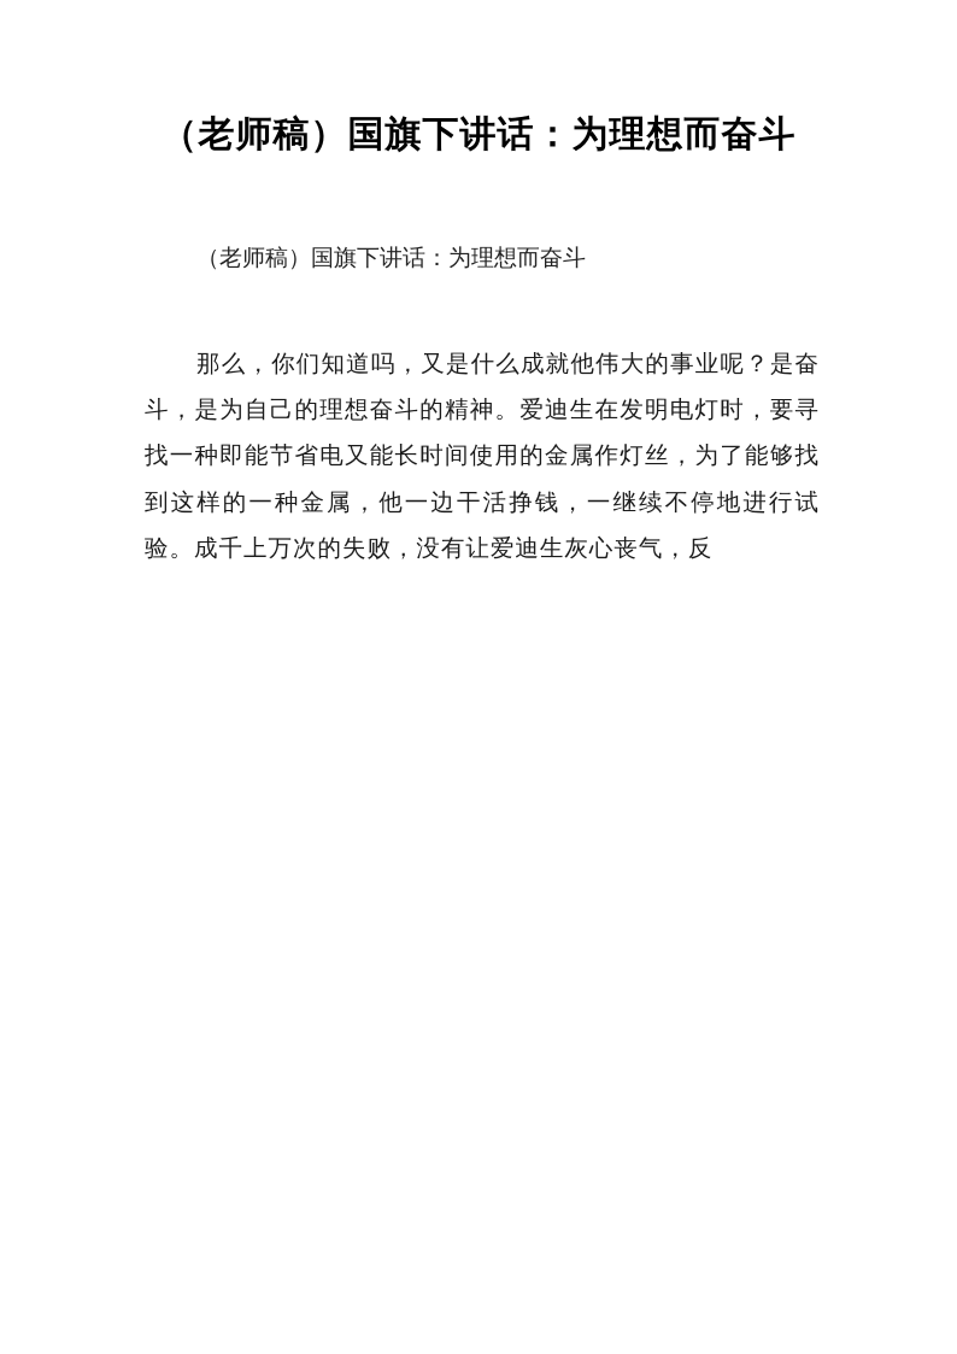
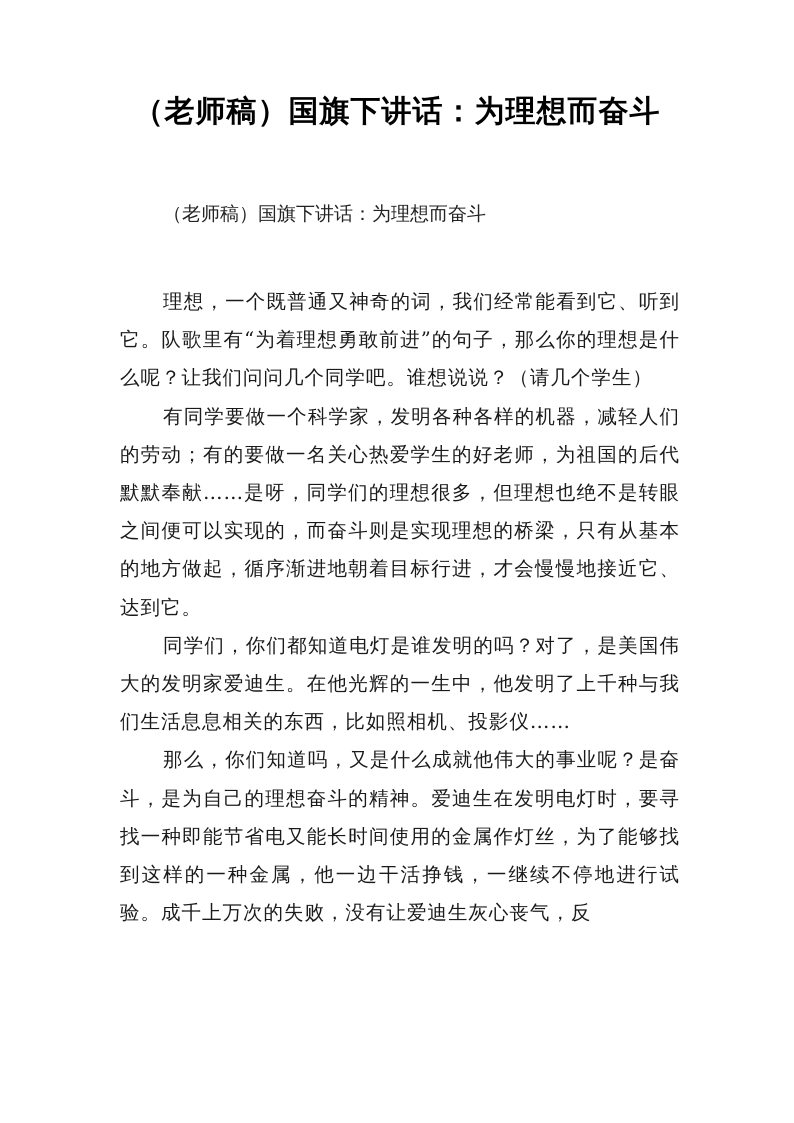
  （老师稿）国旗下讲话：为理想而奋斗
  （老师稿）国旗下讲话：为理想而奋斗
+ 理想，一个既普通又神奇的词，我们经常能看到它、听到它。队歌里有“为着理想勇敢前进”的句子，那么你的理想是什么呢？让我们问问几个同学吧。谁想说说？（请几个学生）
+ 有同学要做一个科学家，发明各种各样的机器，减轻人们的劳动；有的要做一名关心热爱学生的好老师，为祖国的后代默默奉献……是呀，同学们的理想很多，但理想也绝不是转眼之间便可以实现的，而奋斗则是实现理想的桥梁，只有从基本的地方做起，循序渐进地朝着目标行进，才会慢慢地接近它、达到它。
+ 同学们，你们都知道电灯是谁发明的吗？对了，是美国伟大的发明家爱迪生。在他光辉的一生中，他发明了上千种与我们生活息息相关的东西，比如照相机、投影仪……
  那么，你们知道吗，又是什么成就他伟大的事业呢？是奋斗，是为自己的理想奋斗的精神。爱迪生在发明电灯时，要寻找一种即能节省电又能长时间使用的金属作灯丝，为了能够找到这样的一种金属，他一边干活挣钱，一继续不停地进行试验。成千上万次的失败，没有让爱迪生灰心丧气，反
